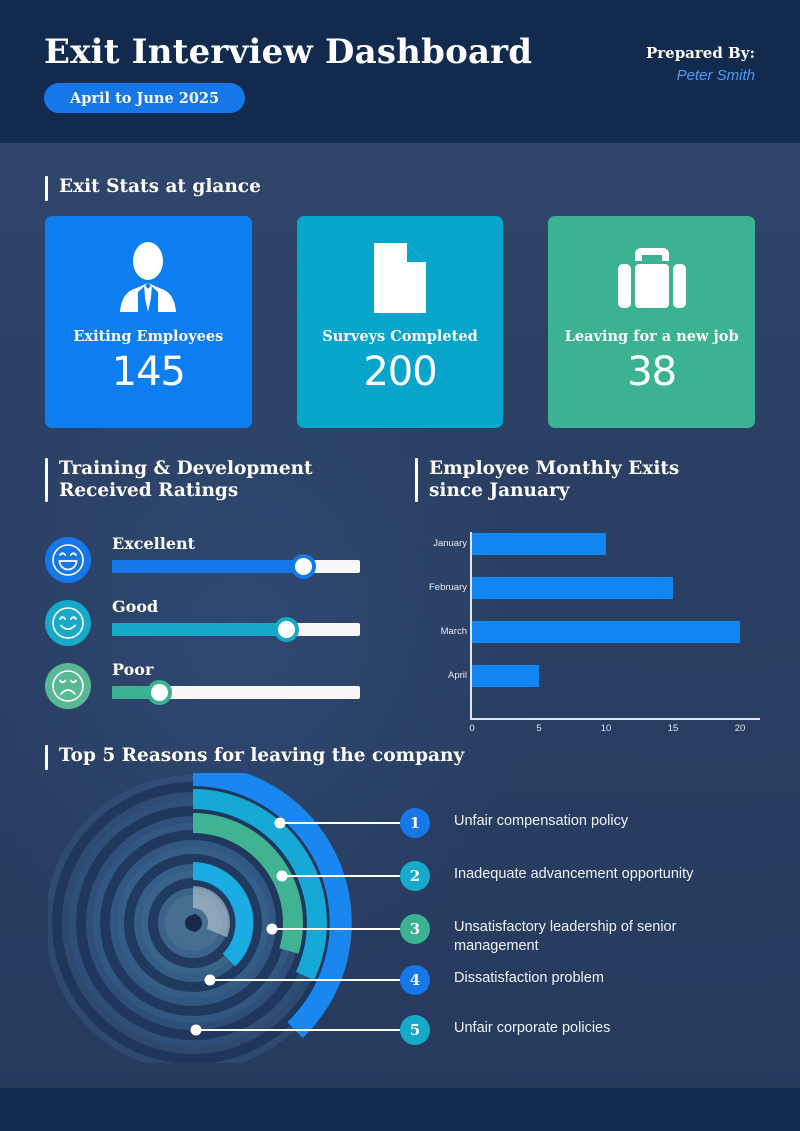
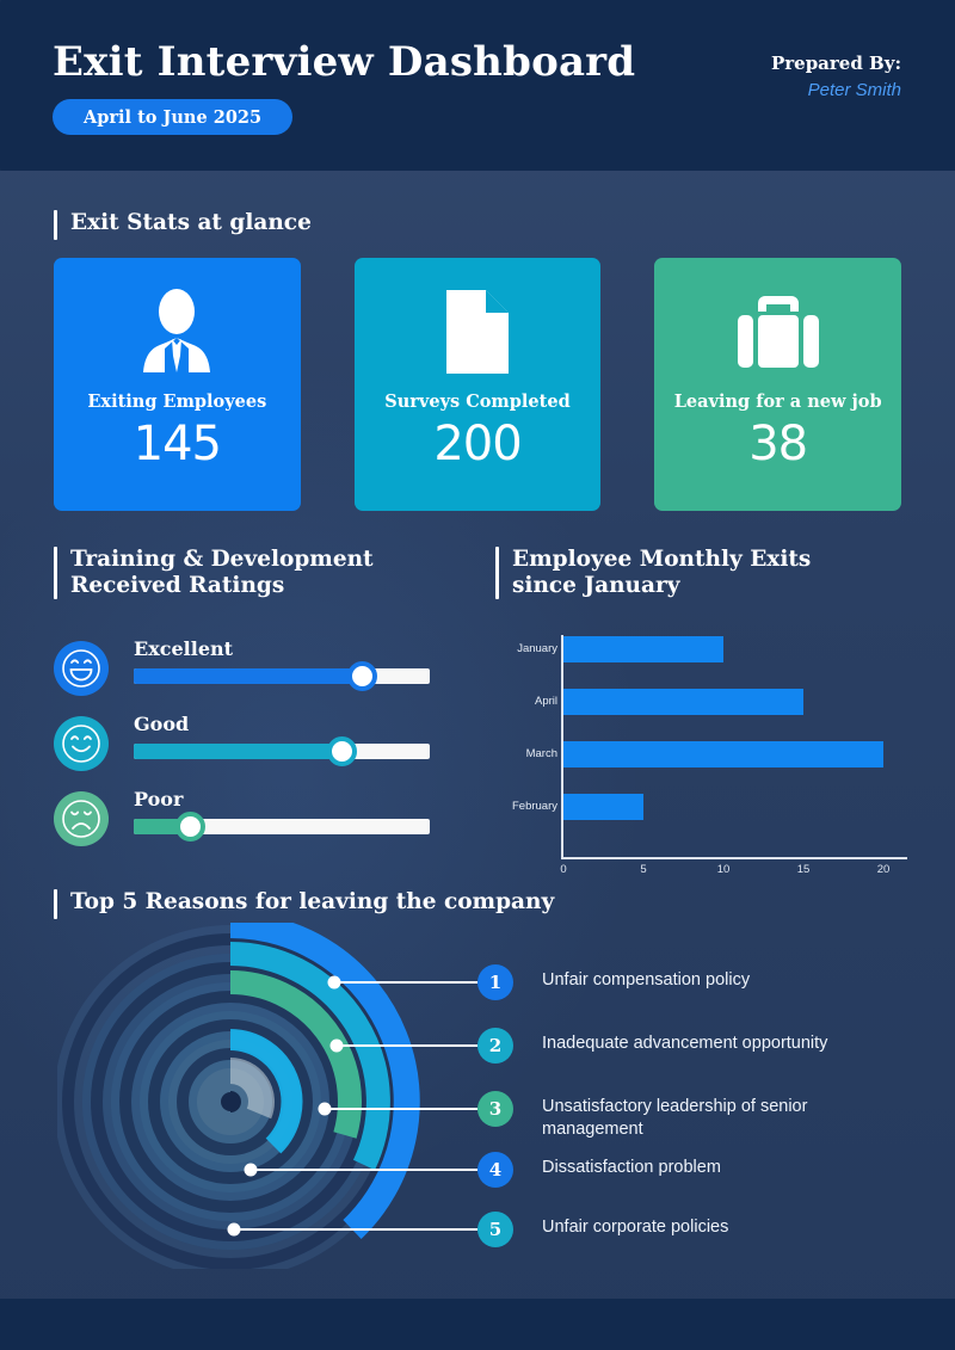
  Exit Stats at glance
  Exiting Employees
  145
  Surveys Completed
  200
  Leaving for a new job
  38
  Training & Development
  Received Ratings
  Excellent
  Good
  Poor
  Employee Monthly Exits
  since January
  January
- February
+ April
  March
- April
+ February
  0
  5
  10
  15
  20
  Top 5 Reasons for leaving the company
  1
  Unfair compensation policy
  2
  Inadequate advancement opportunity
  3
  Unsatisfactory leadership of senior
  management
  4
  Dissatisfaction problem
  5
  Unfair corporate policies
